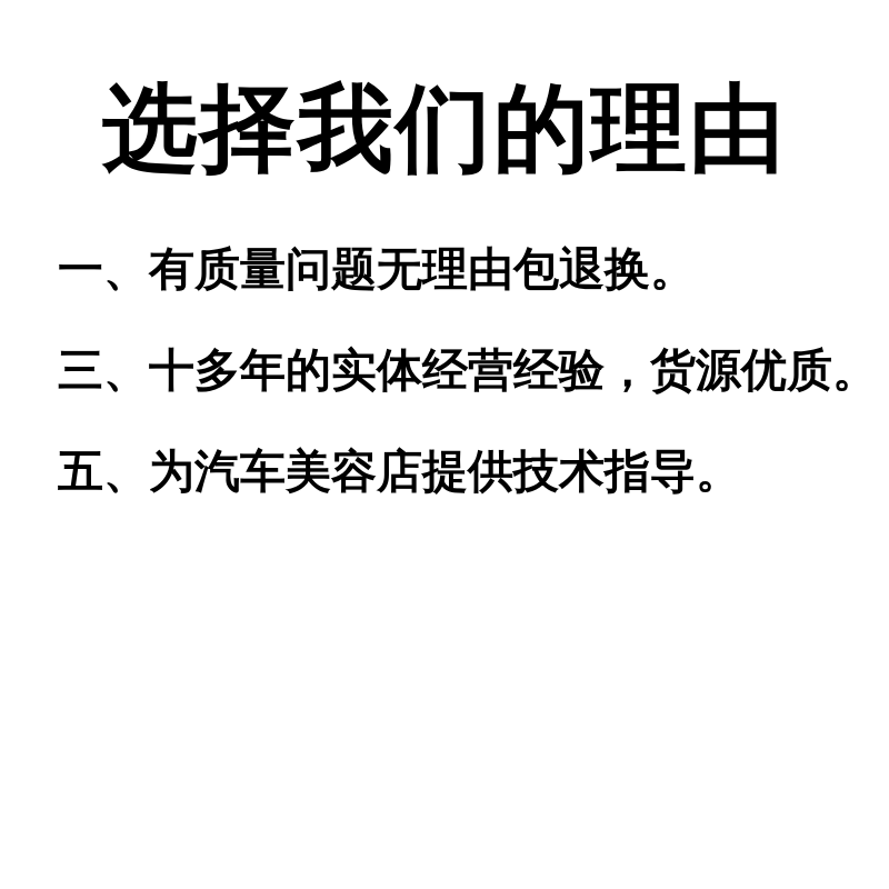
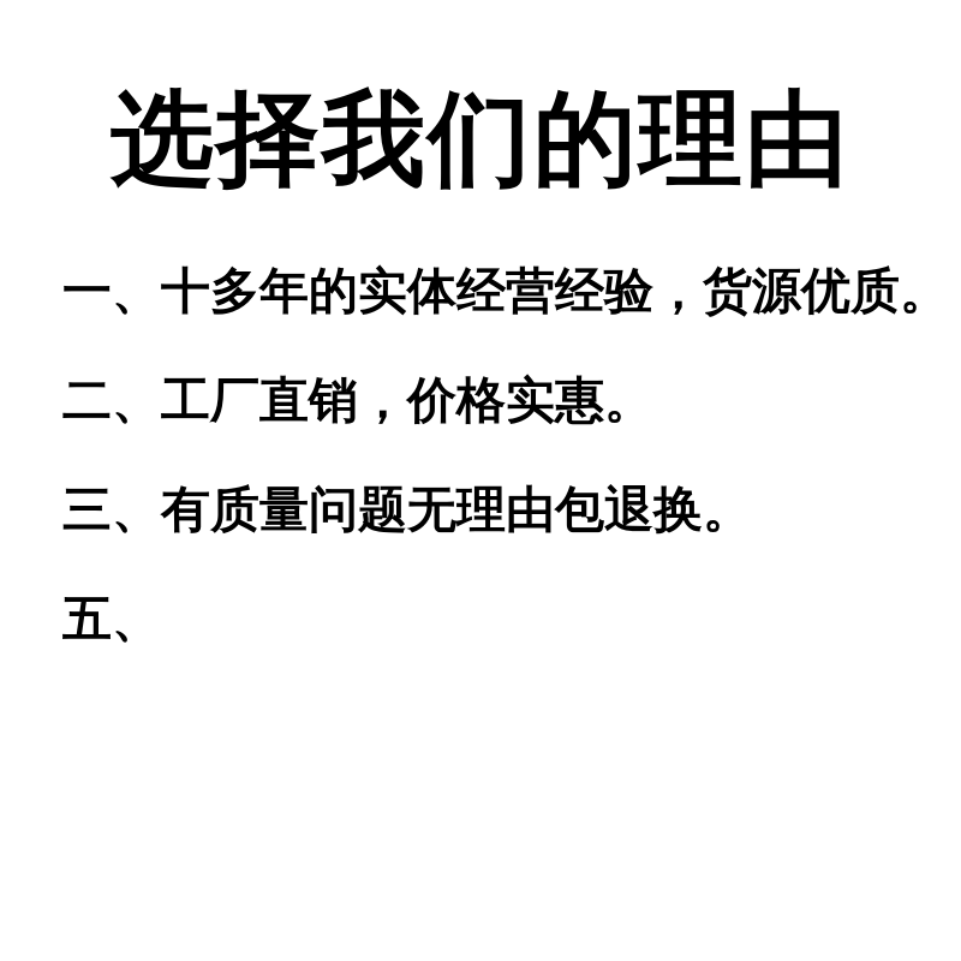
  选择我们的理由
  一、
- 有质量问题无理由包退换。
+ 十多年的实体经营经验，货源优质。
+ 二、
+ 工厂直销，价格实惠。
  三、
- 十多年的实体经营经验，货源优质。
+ 有质量问题无理由包退换。
  五、
- 为汽车美容店提供技术指导。
